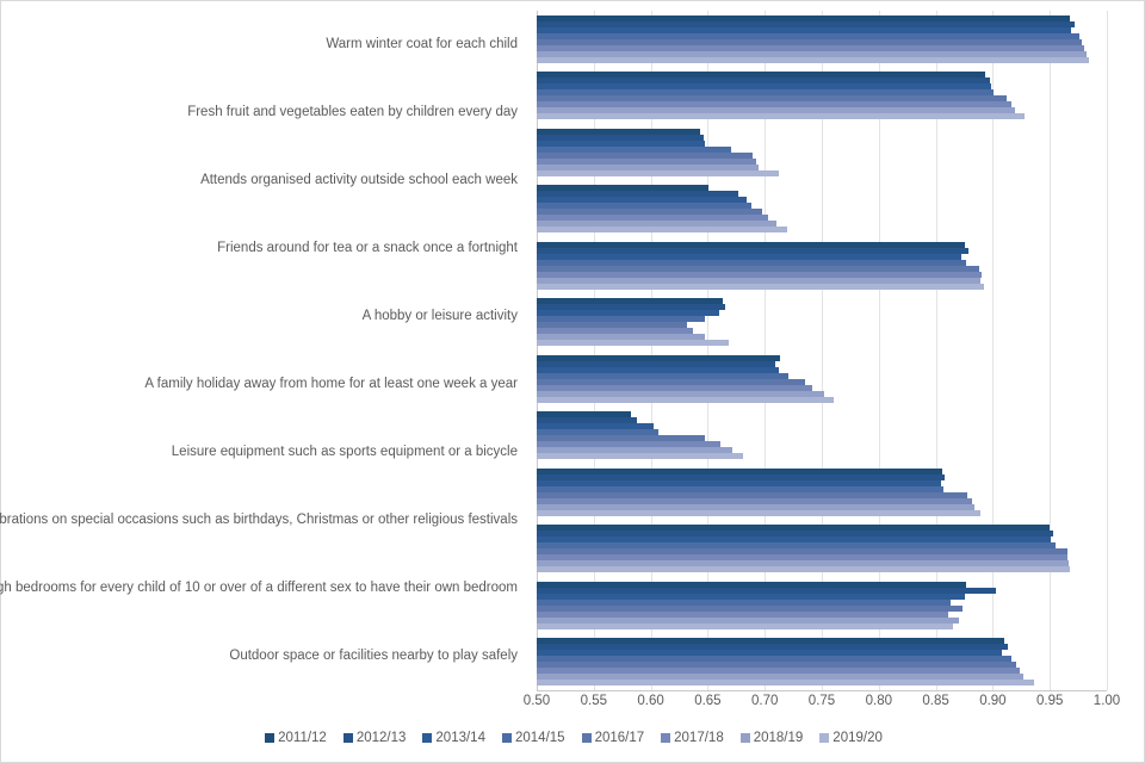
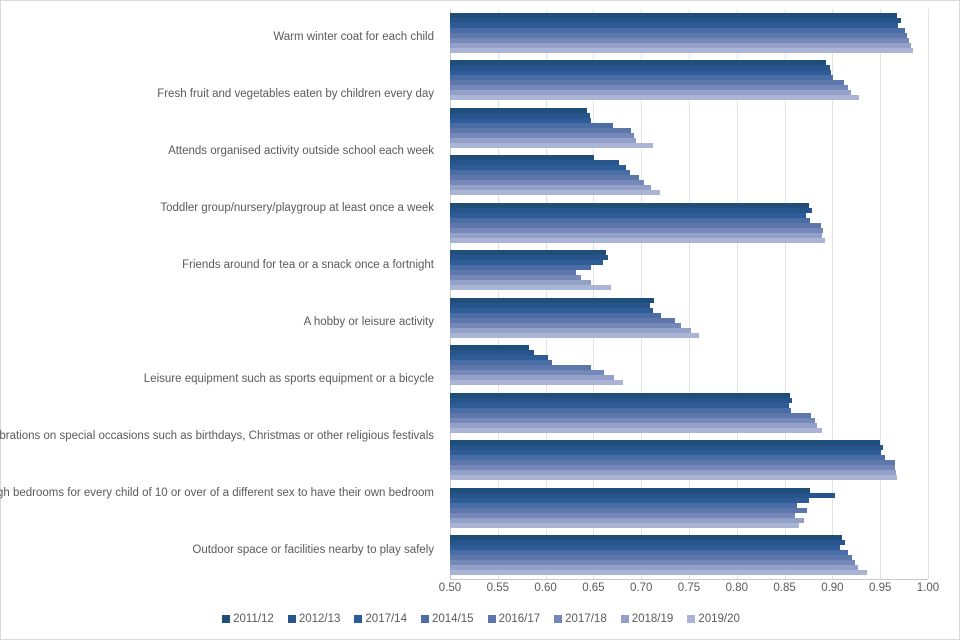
  Warm winter coat for each child
  Fresh fruit and vegetables eaten by children every day
  Attends organised activity outside school each week
+ Toddler group/nursery/playgroup at least once a week
  Friends around for tea or a snack once a fortnight
  A hobby or leisure activity
- A family holiday away from home for at least one week a year
  Leisure equipment such as sports equipment or a bicycle
  brations on special occasions such as birthdays, Christmas or other religious festivals
  gh bedrooms for every child of 10 or over of a different sex to have their own bedroom
  Outdoor space or facilities nearby to play safely
  0.50
  0.55
  0.60
  0.65
  0.70
  0.75
  0.80
  0.85
  0.90
  0.95
  1.00
  2011/12
  2012/13
- 2013/14
+ 2017/14
  2014/15
  2016/17
  2017/18
  2018/19
  2019/20
